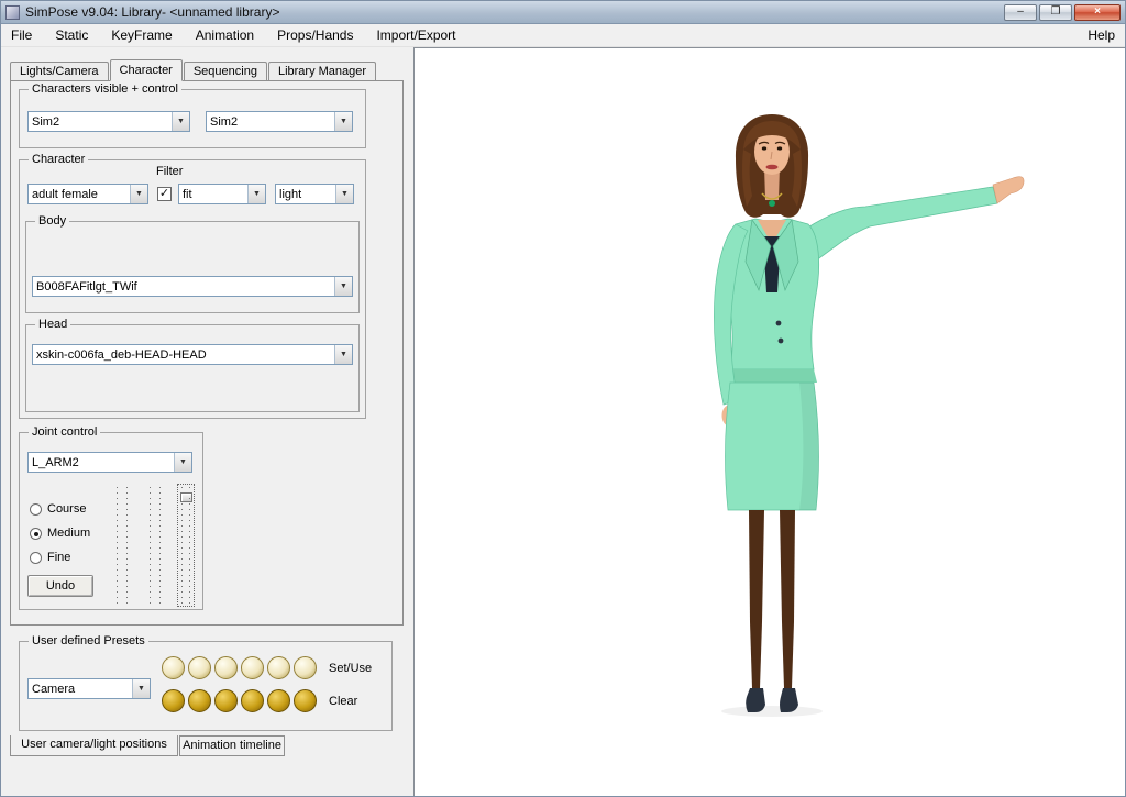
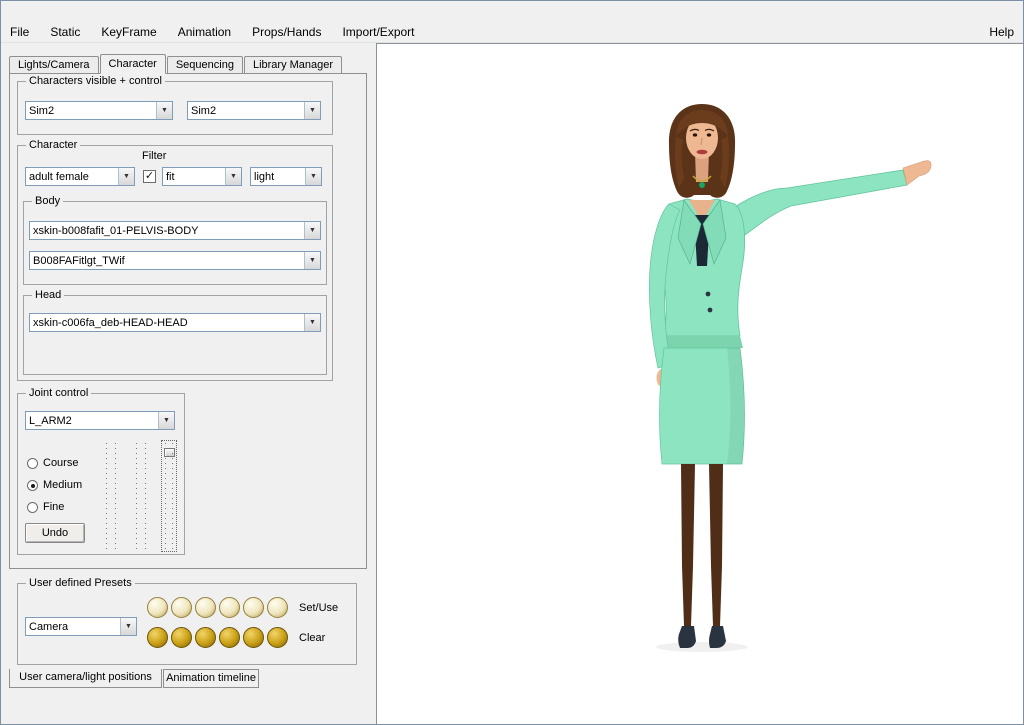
- SimPose v9.04: Library- <unnamed library>
- –
- ❐
- ×
  File
  Static
  KeyFrame
  Animation
  Props/Hands
  Import/Export
  Help
  Lights/Camera
  Character
  Sequencing
  Library Manager
  Characters visible + control
  Sim2
  Sim2
  Character
  adult female
  Filter
  ✓
  fit
  light
  Body
+ xskin-b008fafit_01-PELVIS-BODY
  B008FAFitlgt_TWif
  Head
  xskin-c006fa_deb-HEAD-HEAD
  Joint control
  L_ARM2
  Course
  Medium
  Fine
  Undo
  User defined Presets
  Camera
  Set/Use
  Clear
  User camera/light positions
  Animation timeline
